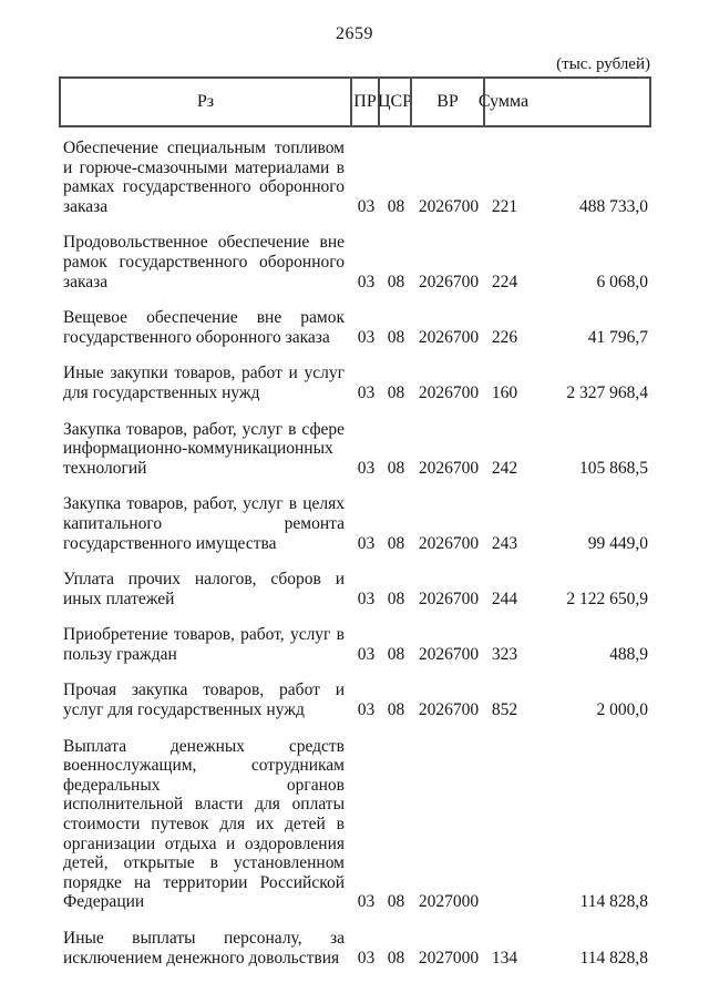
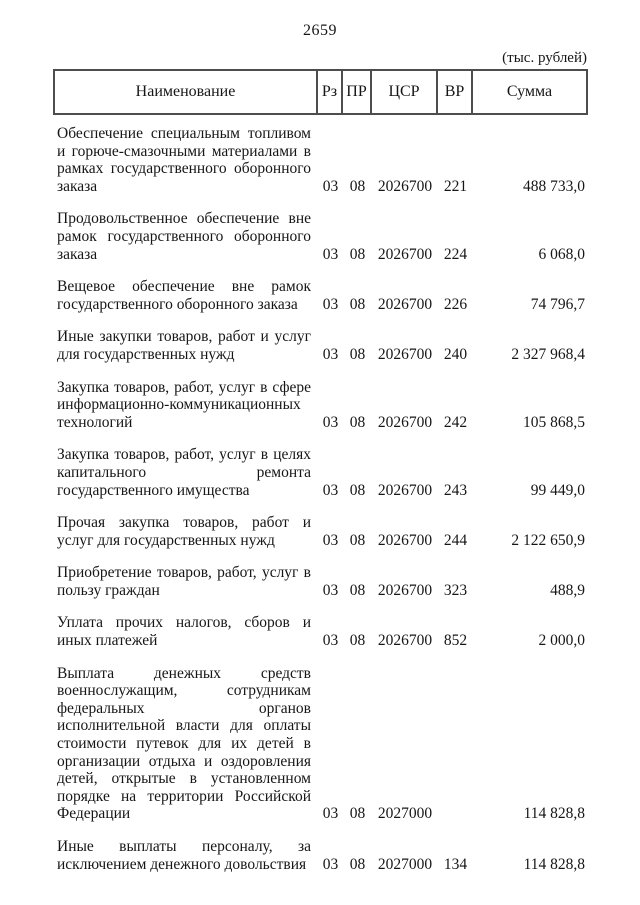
  2659
  (тыс. рублей)
+ Наименование
  Рз
  ПР
  ЦСР
  ВР
  Сумма
  Обеспечение специальным топливом и горюче-смазочными материалами в рамках государственного оборонного заказа
  03
  08
  2026700
  221
  488 733,0
  Продовольственное обеспечение вне рамок государственного оборонного заказа
  03
  08
  2026700
  224
  6 068,0
  Вещевое обеспечение вне рамок государственного оборонного заказа
  03
  08
  2026700
  226
- 41 796,7
+ 74 796,7
  Иные закупки товаров, работ и услуг для государственных нужд
  03
  08
  2026700
- 160
+ 240
  2 327 968,4
  Закупка товаров, работ, услуг в сфере информационно-коммуникационных технологий
  03
  08
  2026700
  242
  105 868,5
  Закупка товаров, работ, услуг в целях капитального ремонта государственного имущества
  03
  08
  2026700
  243
  99 449,0
- Уплата прочих налогов, сборов и иных платежей
+ Прочая закупка товаров, работ и услуг для государственных нужд
  03
  08
  2026700
  244
  2 122 650,9
  Приобретение товаров, работ, услуг в пользу граждан
  03
  08
  2026700
  323
  488,9
- Прочая закупка товаров, работ и услуг для государственных нужд
+ Уплата прочих налогов, сборов и иных платежей
  03
  08
  2026700
  852
  2 000,0
  Выплата денежных средств военнослужащим, сотрудникам федеральных органов исполнительной власти для оплаты стоимости путевок для их детей в организации отдыха и оздоровления детей, открытые в установленном порядке на территории Российской Федерации
  03
  08
  2027000
  114 828,8
  Иные выплаты персоналу, за исключением денежного довольствия
  03
  08
  2027000
  134
  114 828,8
